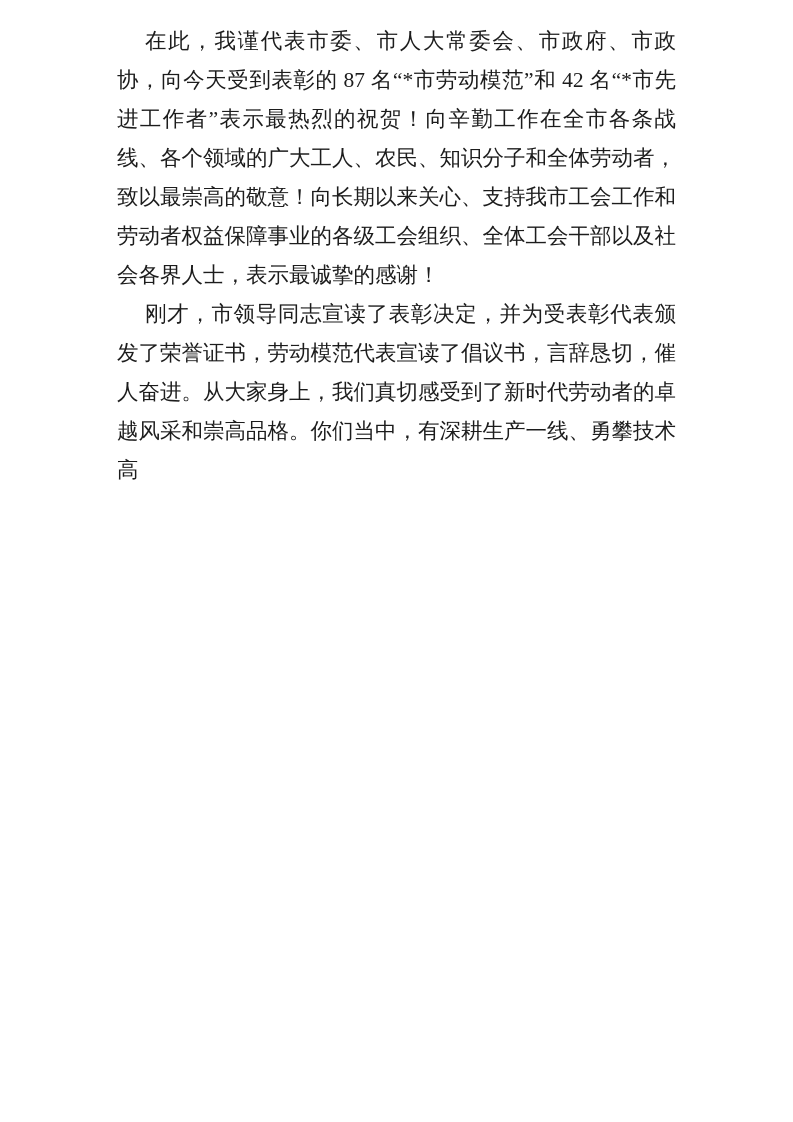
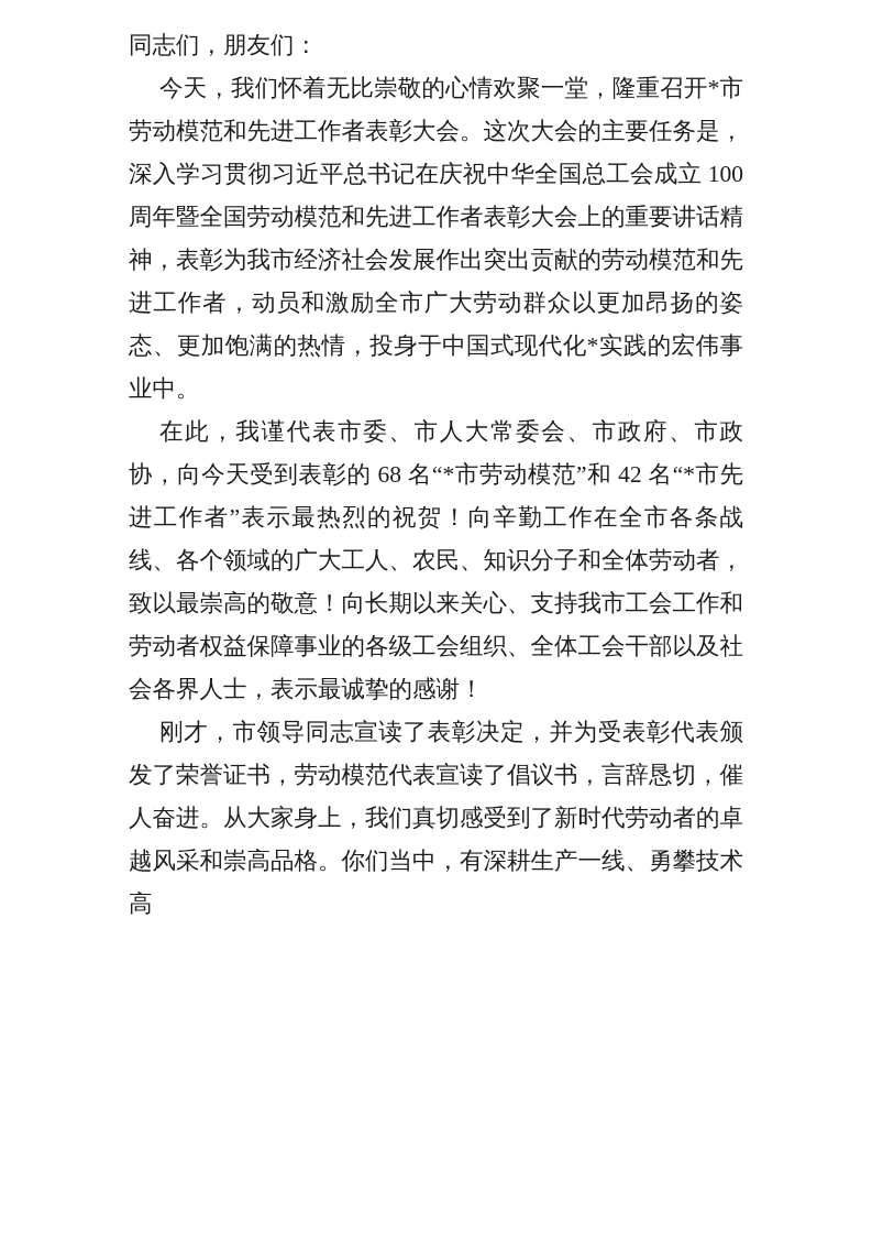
+ 同志们，朋友们：
+ 今天，我们怀着无比崇敬的心情欢聚一堂，隆重召开*市劳动模范和先进工作者表彰大会。这次大会的主要任务是，深入学习贯彻习近平总书记在庆祝中华全国总工会成立 100 周年暨全国劳动模范和先进工作者表彰大会上的重要讲话精神，表彰为我市经济社会发展作出突出贡献的劳动模范和先进工作者，动员和激励全市广大劳动群众以更加昂扬的姿态、更加饱满的热情，投身于中国式现代化*实践的宏伟事业中。
- 在此，我谨代表市委、市人大常委会、市政府、市政协，向今天受到表彰的 87 名“*市劳动模范”和 42 名“*市先进工作者”表示最热烈的祝贺！向辛勤工作在全市各条战线、各个领域的广大工人、农民、知识分子和全体劳动者，致以最崇高的敬意！向长期以来关心、支持我市工会工作和劳动者权益保障事业的各级工会组织、全体工会干部以及社会各界人士，表示最诚挚的感谢！
+ 在此，我谨代表市委、市人大常委会、市政府、市政协，向今天受到表彰的 68 名“*市劳动模范”和 42 名“*市先进工作者”表示最热烈的祝贺！向辛勤工作在全市各条战线、各个领域的广大工人、农民、知识分子和全体劳动者，致以最崇高的敬意！向长期以来关心、支持我市工会工作和劳动者权益保障事业的各级工会组织、全体工会干部以及社会各界人士，表示最诚挚的感谢！
  刚才，市领导同志宣读了表彰决定，并为受表彰代表颁发了荣誉证书，劳动模范代表宣读了倡议书，言辞恳切，催人奋进。从大家身上，我们真切感受到了新时代劳动者的卓越风采和崇高品格。你们当中，有深耕生产一线、勇攀技术高
